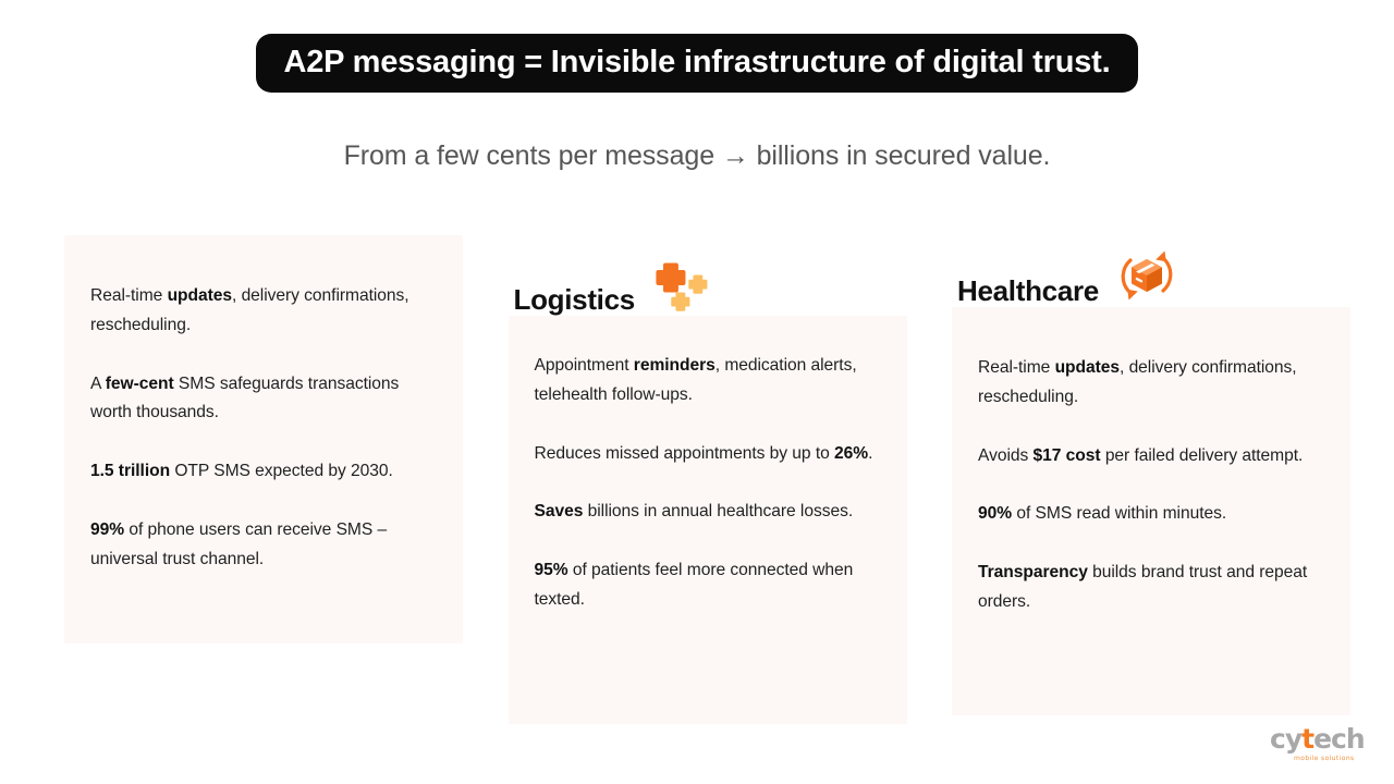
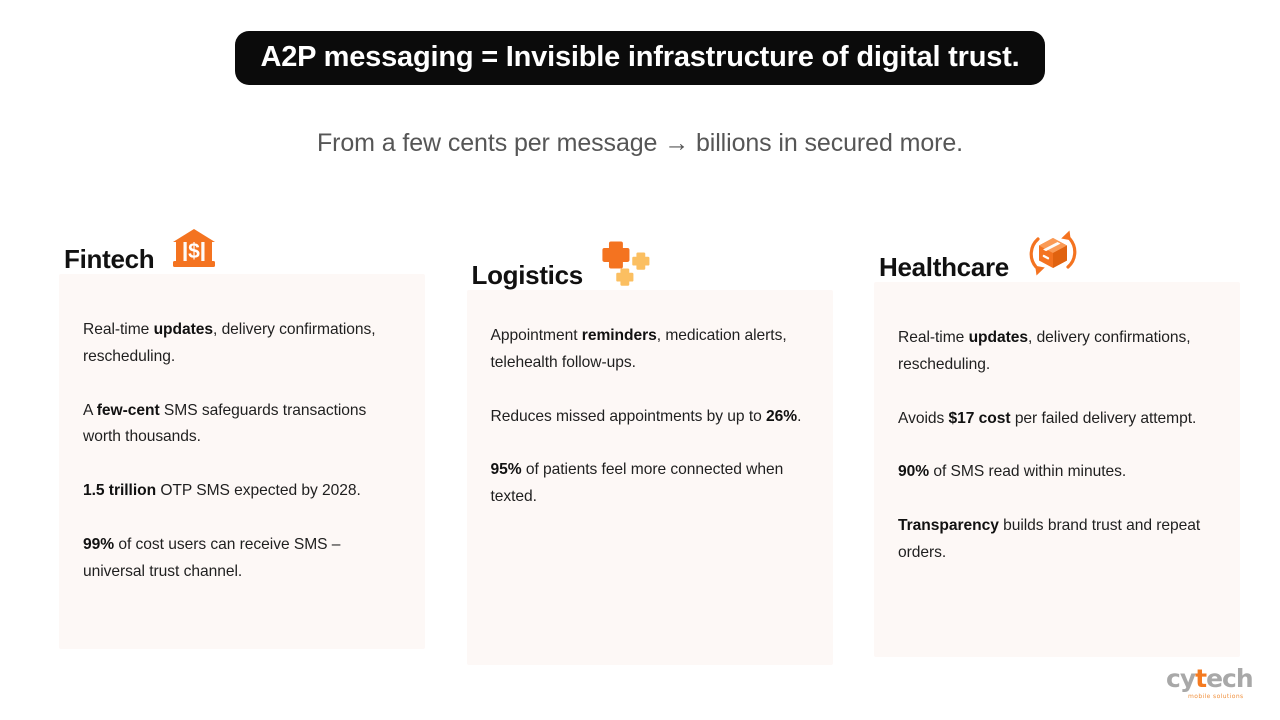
  A2P messaging = Invisible infrastructure of digital trust.
- From a few cents per message → billions in secured value.
+ From a few cents per message → billions in secured more.
+ Fintech
+ $
  Real-time updates, delivery confirmations, rescheduling.
  A few-cent SMS safeguards transactions worth thousands.
- 1.5 trillion OTP SMS expected by 2030.
+ 1.5 trillion OTP SMS expected by 2028.
- 99% of phone users can receive SMS – universal trust channel.
+ 99% of cost users can receive SMS – universal trust channel.
  Logistics
  Appointment reminders, medication alerts, telehealth follow-ups.
  Reduces missed appointments by up to 26%.
- Saves billions in annual healthcare losses.
  95% of patients feel more connected when texted.
  Healthcare
  Real-time updates, delivery confirmations, rescheduling.
  Avoids $17 cost per failed delivery attempt.
  90% of SMS read within minutes.
  Transparency builds brand trust and repeat orders.
  cytech
